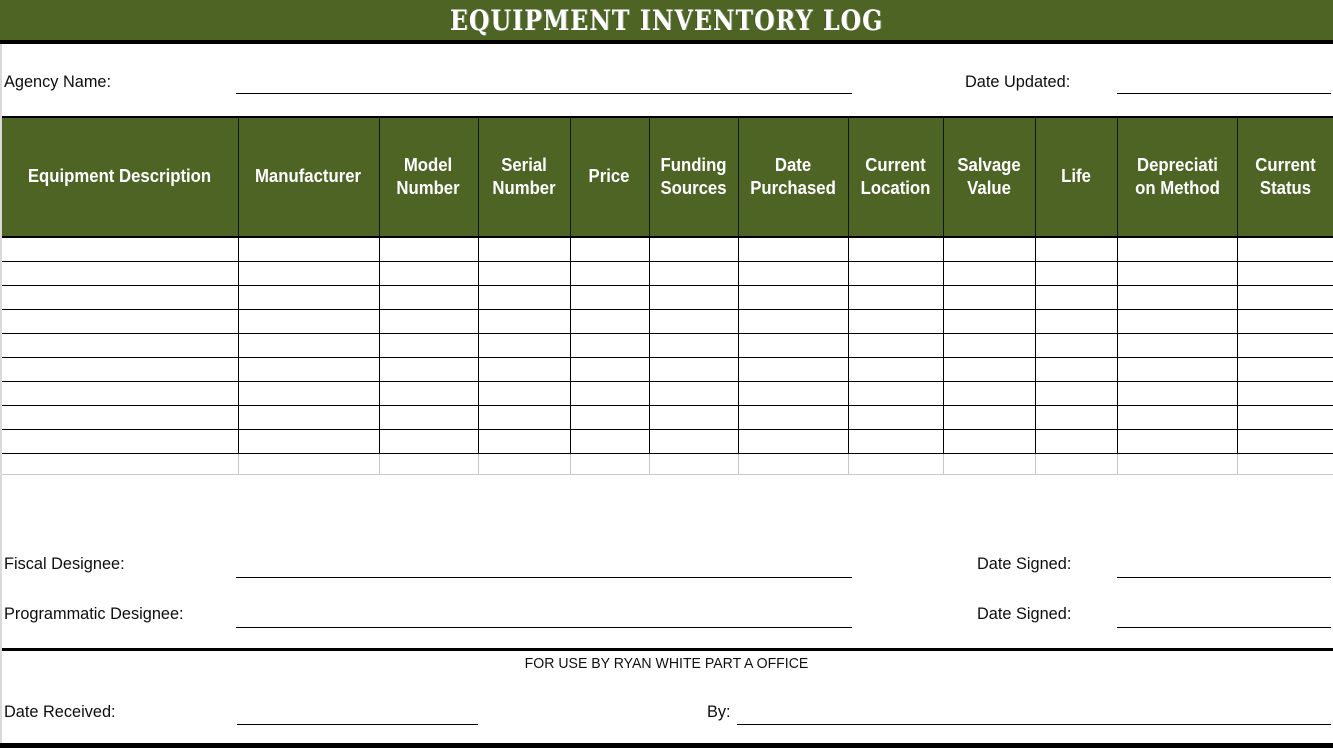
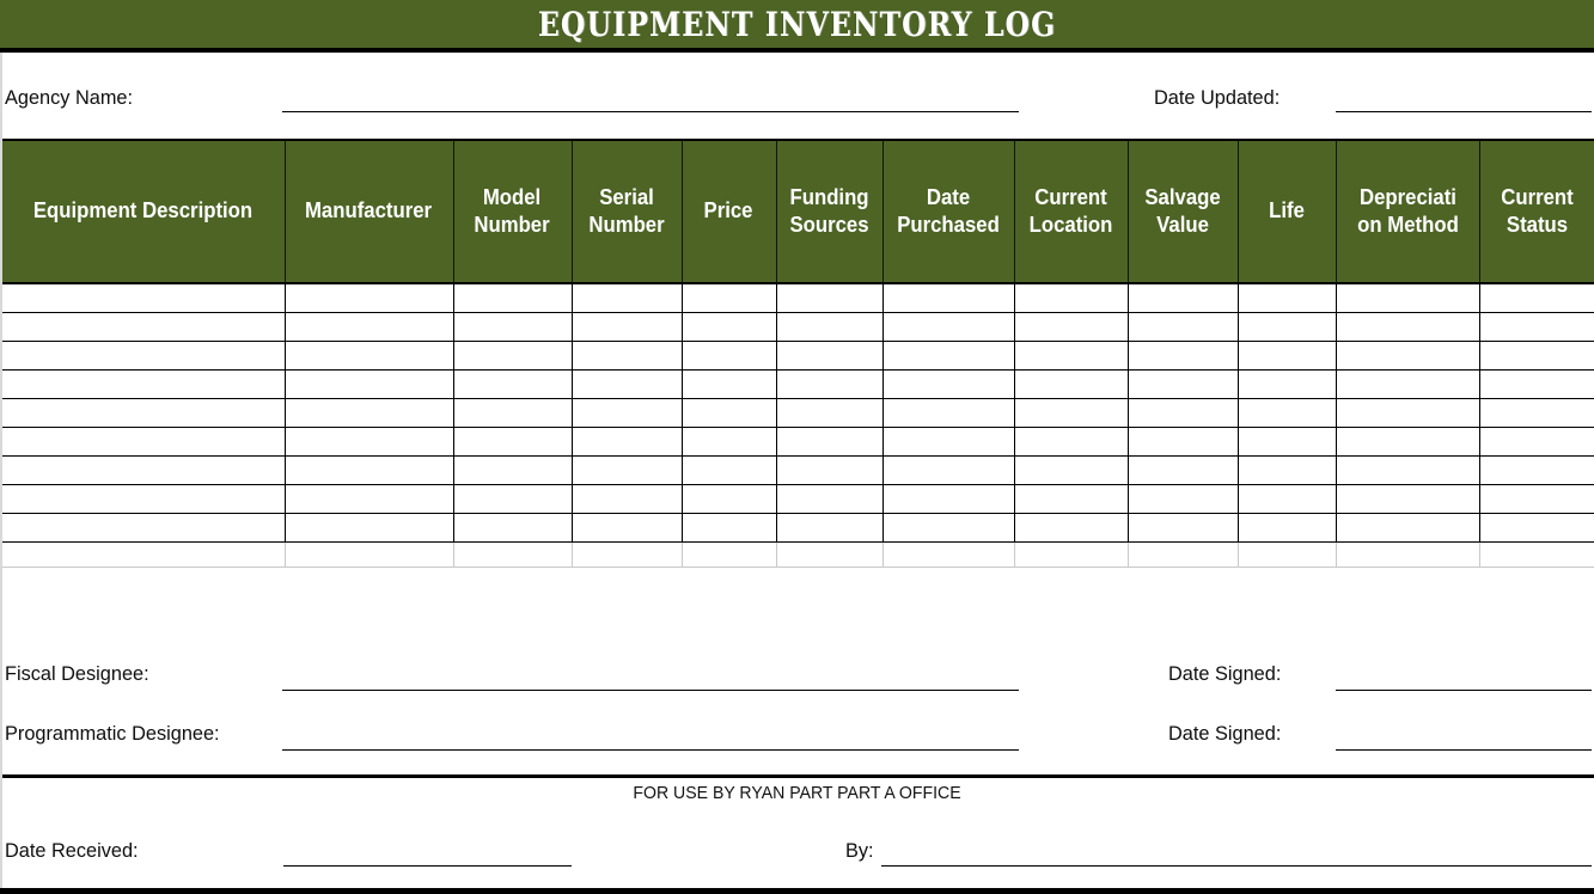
  EQUIPMENT INVENTORY LOG
  Agency Name:
  Date Updated:
  Equipment Description	Manufacturer	ModelNumber	SerialNumber	Price	FundingSources	DatePurchased	CurrentLocation	SalvageValue	Life	Depreciation Method	CurrentStatus
  Fiscal Designee:
  Date Signed:
  Programmatic Designee:
  Date Signed:
- FOR USE BY RYAN WHITE PART A OFFICE
+ FOR USE BY RYAN PART PART A OFFICE
  Date Received:
  By:
